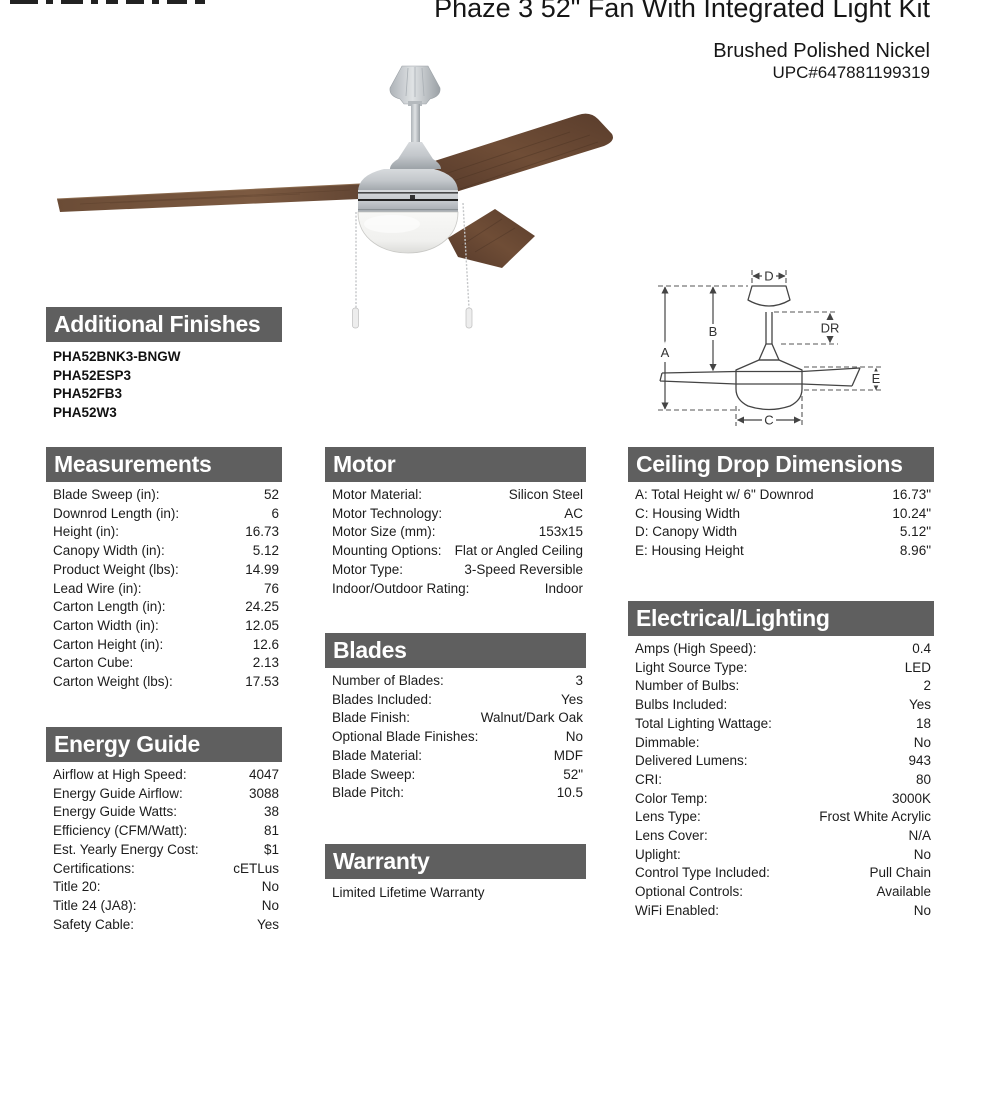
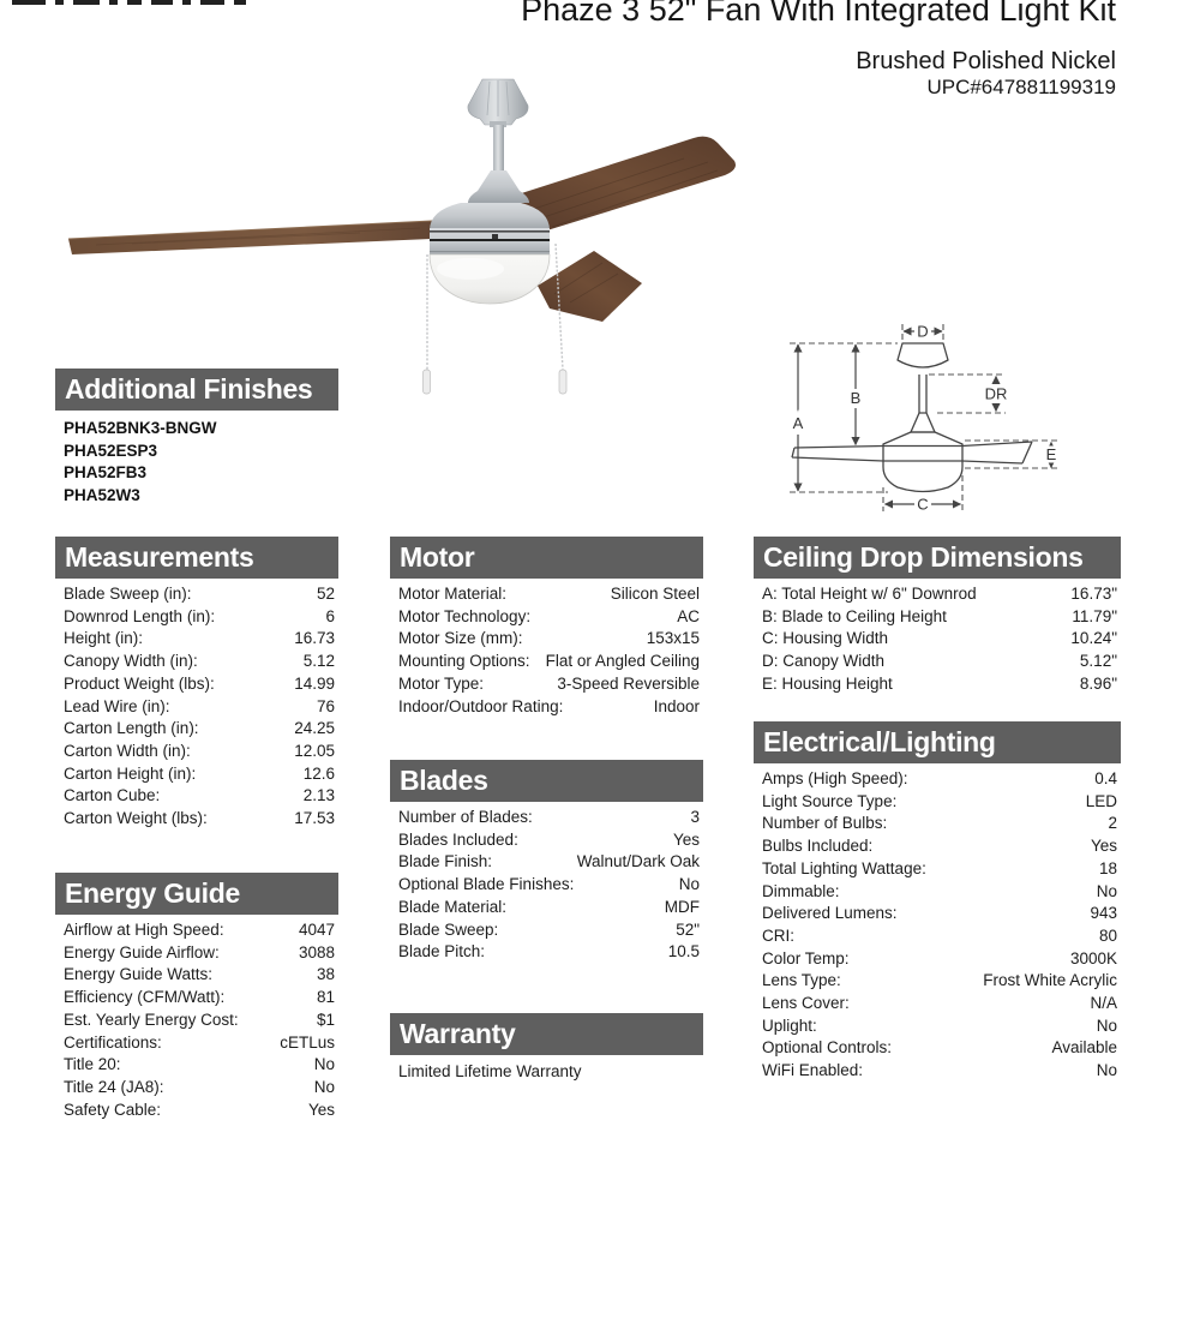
  Phaze 3 52" Fan With Integrated Light Kit
  Brushed Polished Nickel
  UPC#647881199319
  A
  B
  D
  DR
  E
  C
  Additional Finishes
  PHA52BNK3-BNGW
  PHA52ESP3
  PHA52FB3
  PHA52W3
  Measurements
  Blade Sweep (in):
  52
  Downrod Length (in):
  6
  Height (in):
  16.73
  Canopy Width (in):
  5.12
  Product Weight (lbs):
  14.99
  Lead Wire (in):
  76
  Carton Length (in):
  24.25
  Carton Width (in):
  12.05
  Carton Height (in):
  12.6
  Carton Cube:
  2.13
  Carton Weight (lbs):
  17.53
  Energy Guide
  Airflow at High Speed:
  4047
  Energy Guide Airflow:
  3088
  Energy Guide Watts:
  38
  Efficiency (CFM/Watt):
  81
  Est. Yearly Energy Cost:
  $1
  Certifications:
  cETLus
  Title 20:
  No
  Title 24 (JA8):
  No
  Safety Cable:
  Yes
  Motor
  Motor Material:
  Silicon Steel
  Motor Technology:
  AC
  Motor Size (mm):
  153x15
  Mounting Options:
  Flat or Angled Ceiling
  Motor Type:
  3-Speed Reversible
  Indoor/Outdoor Rating:
  Indoor
  Blades
  Number of Blades:
  3
  Blades Included:
  Yes
  Blade Finish:
  Walnut/Dark Oak
  Optional Blade Finishes:
  No
  Blade Material:
  MDF
  Blade Sweep:
  52"
  Blade Pitch:
  10.5
  Warranty
  Limited Lifetime Warranty
  Ceiling Drop Dimensions
  A: Total Height w/ 6" Downrod
  16.73"
+ B: Blade to Ceiling Height
+ 11.79"
  C: Housing Width
  10.24"
  D: Canopy Width
  5.12"
  E: Housing Height
  8.96"
  Electrical/Lighting
  Amps (High Speed):
  0.4
  Light Source Type:
  LED
  Number of Bulbs:
  2
  Bulbs Included:
  Yes
  Total Lighting Wattage:
  18
  Dimmable:
  No
  Delivered Lumens:
  943
  CRI:
  80
  Color Temp:
  3000K
  Lens Type:
  Frost White Acrylic
  Lens Cover:
  N/A
  Uplight:
  No
- Control Type Included:
- Pull Chain
  Optional Controls:
  Available
  WiFi Enabled:
  No
